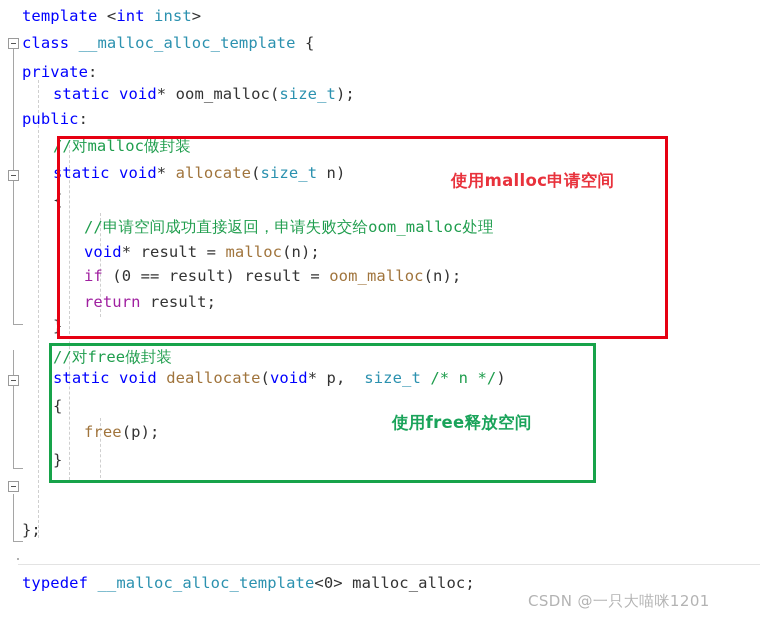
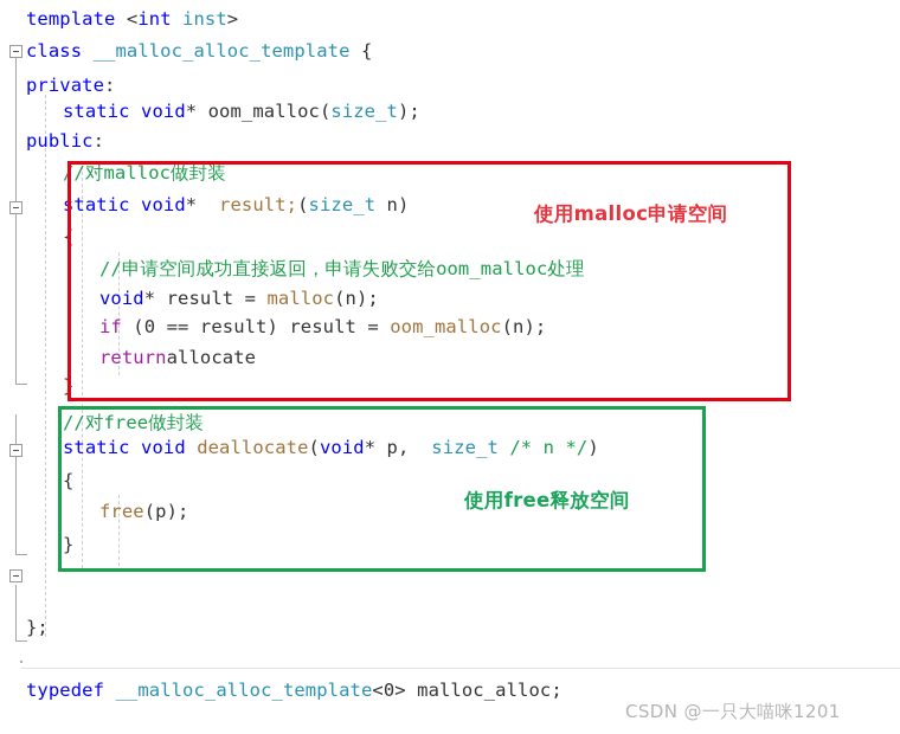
  template <int inst>
  class __malloc_alloc_template {
  private:
  static void* oom_malloc(size_t);
  public:
  //对malloc做封装
- static void* allocate(size_t n)
+ static void* result;(size_t n)
  {
  //申请空间成功直接返回，申请失败交给oom_malloc处理
  void* result = malloc(n);
  if (0 == result) result = oom_malloc(n);
- return result;
+ returnallocate
  }
  //对free做封装
  static void deallocate(void* p, size_t /* n */)
  {
  free(p);
  }
  };
  typedef __malloc_alloc_template<0> malloc_alloc;
  使用malloc申请空间
  使用free释放空间
  CSDN @一只大喵咪1201
